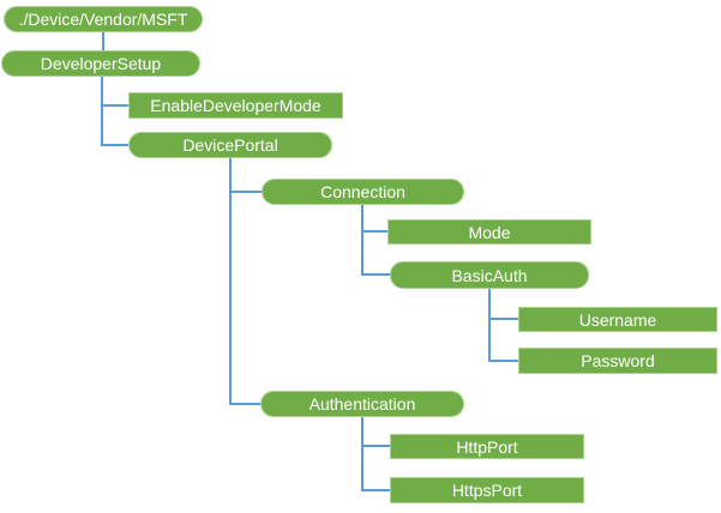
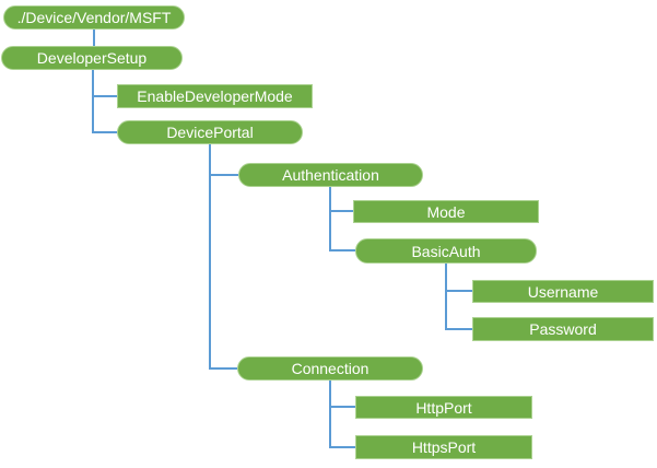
  ./Device/Vendor/MSFT
  DeveloperSetup
  EnableDeveloperMode
  DevicePortal
- Connection
+ Authentication
  Mode
  BasicAuth
  Username
  Password
- Authentication
+ Connection
  HttpPort
  HttpsPort
